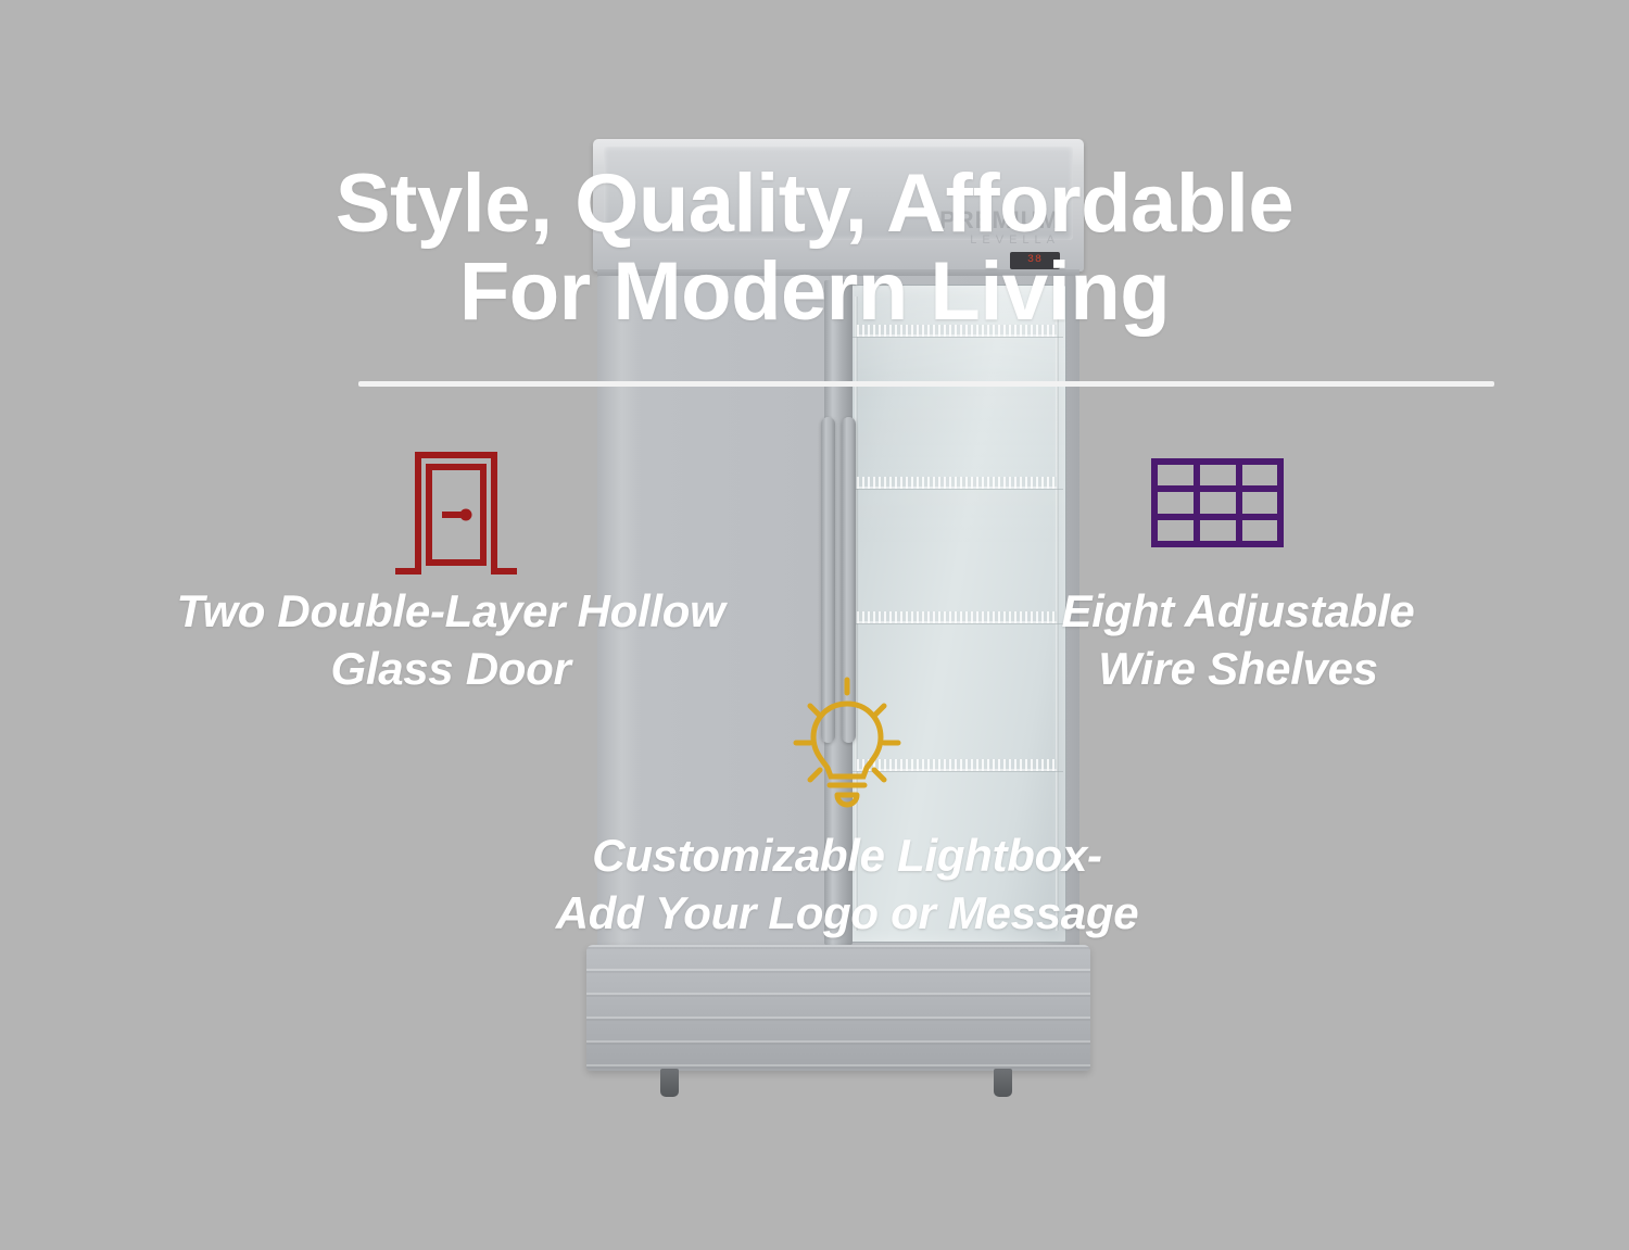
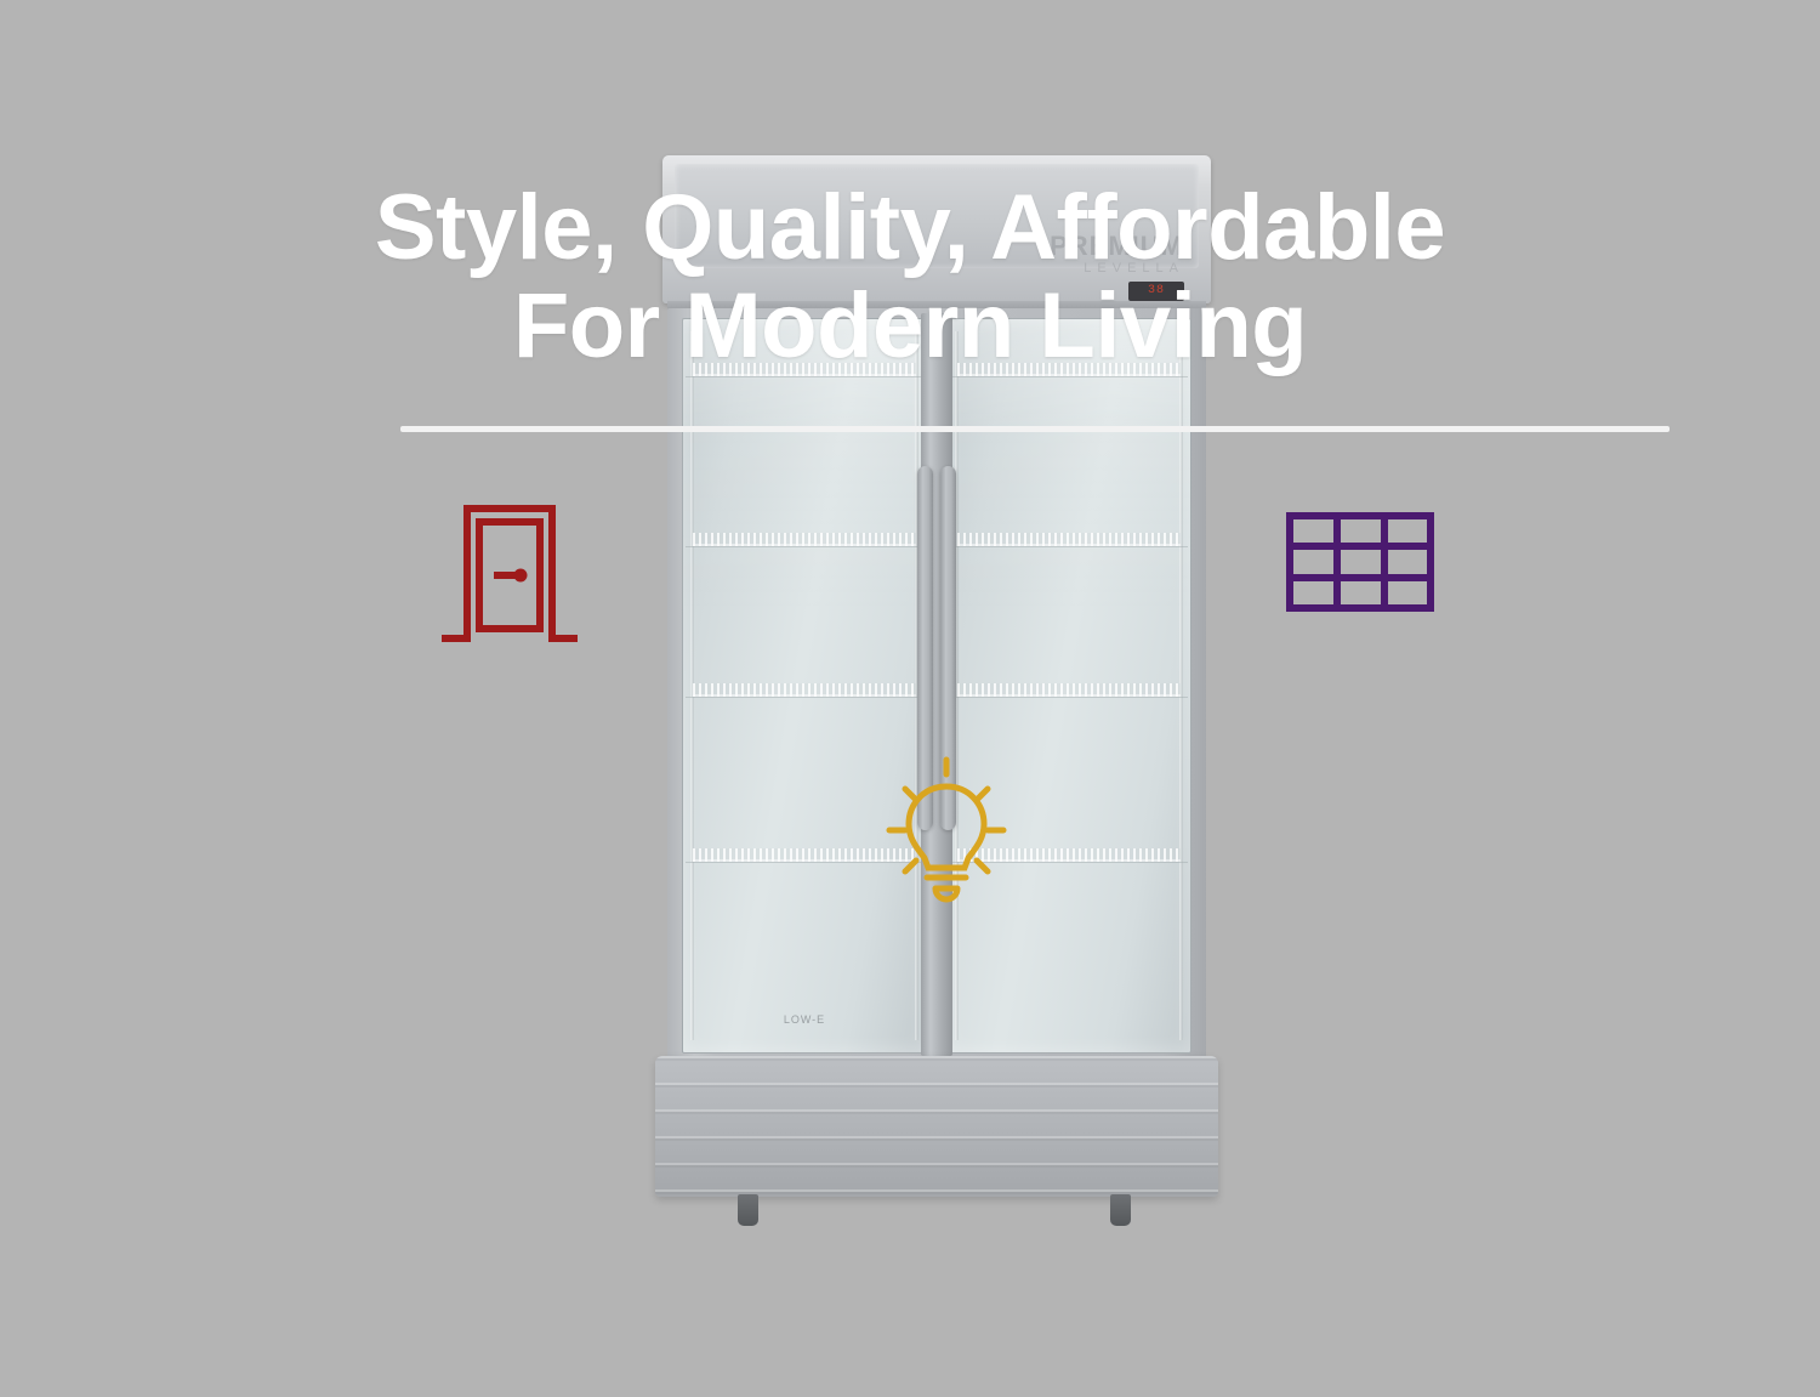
  PREMIUM
  LEVELLA
  38
+ LOW-E
  Style, Quality, Affordable
  For Modern Living
- Two Double-Layer Hollow
- Glass Door
- Eight Adjustable
- Wire Shelves
- Customizable Lightbox-
- Add Your Logo or Message
